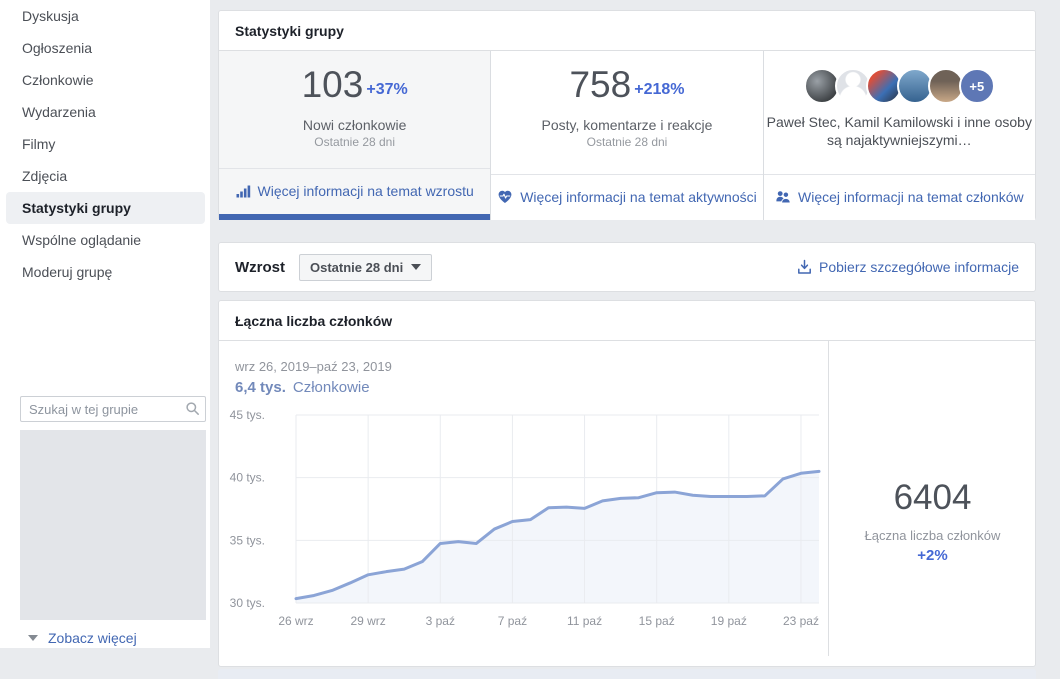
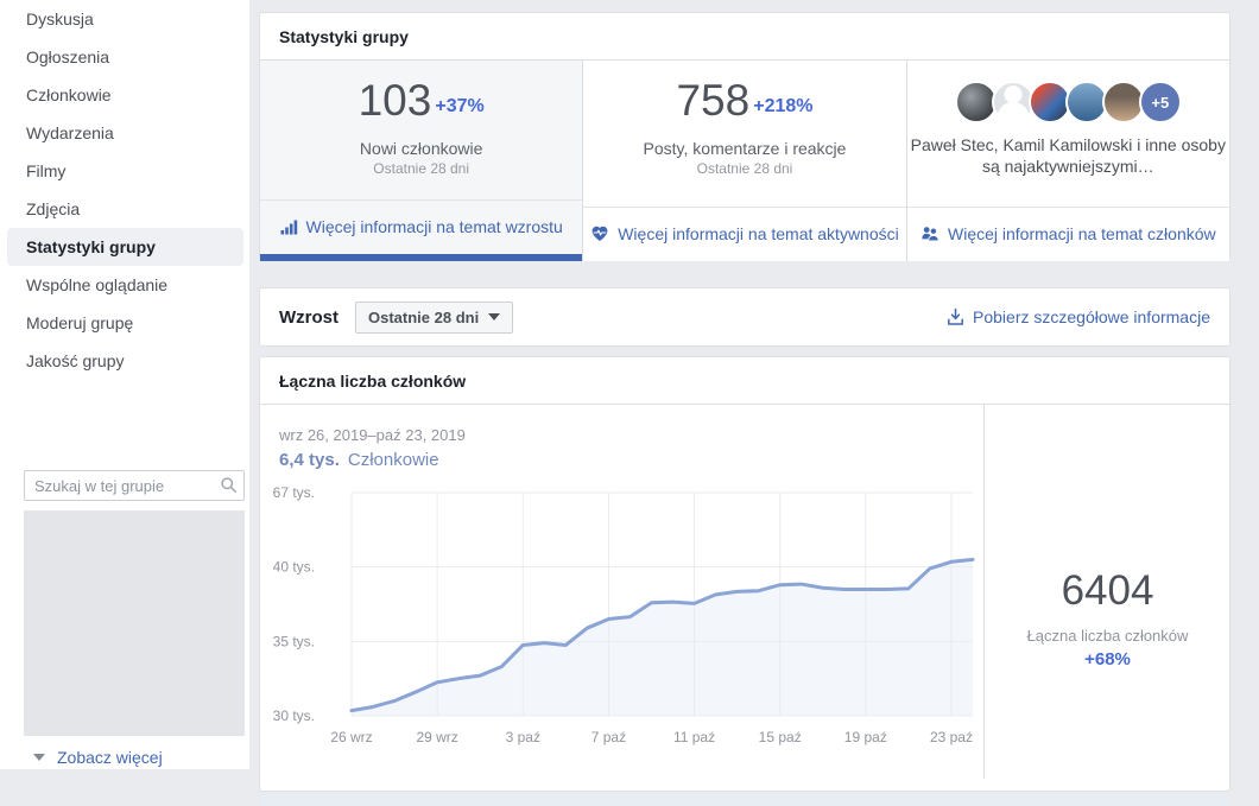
  Dyskusja
  Ogłoszenia
  Członkowie
  Wydarzenia
  Filmy
  Zdjęcia
  Statystyki grupy
  Wspólne oglądanie
  Moderuj grupę
+ Jakość grupy
  Szukaj w tej grupie
  Zobacz więcej
  Statystyki grupy
  103
  +37%
  Nowi członkowie
  Ostatnie 28 dni
  Więcej informacji na temat wzrostu
  758
  +218%
  Posty, komentarze i reakcje
  Ostatnie 28 dni
  Więcej informacji na temat aktywności
  +5
  Paweł Stec, Kamil Kamilowski i inne osoby są najaktywniejszymi…
  Więcej informacji na temat członków
  Wzrost
  Ostatnie 28 dni
  Pobierz szczegółowe informacje
  Łączna liczba członków
  wrz 26, 2019–paź 23, 2019
  6,4 tys. Członkowie
  30 tys.
  35 tys.
  40 tys.
- 45 tys.
+ 67 tys.
  26 wrz
  29 wrz
  3 paź
  7 paź
  11 paź
  15 paź
  19 paź
  23 paź
  6404
  Łączna liczba członków
- +2%
+ +68%
